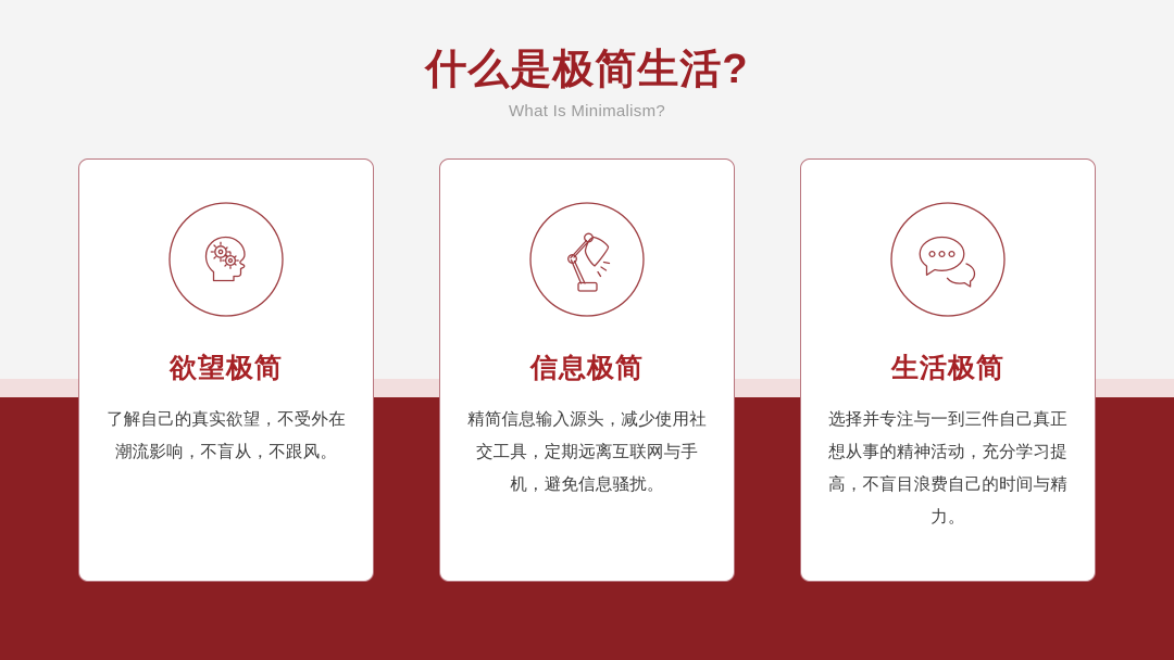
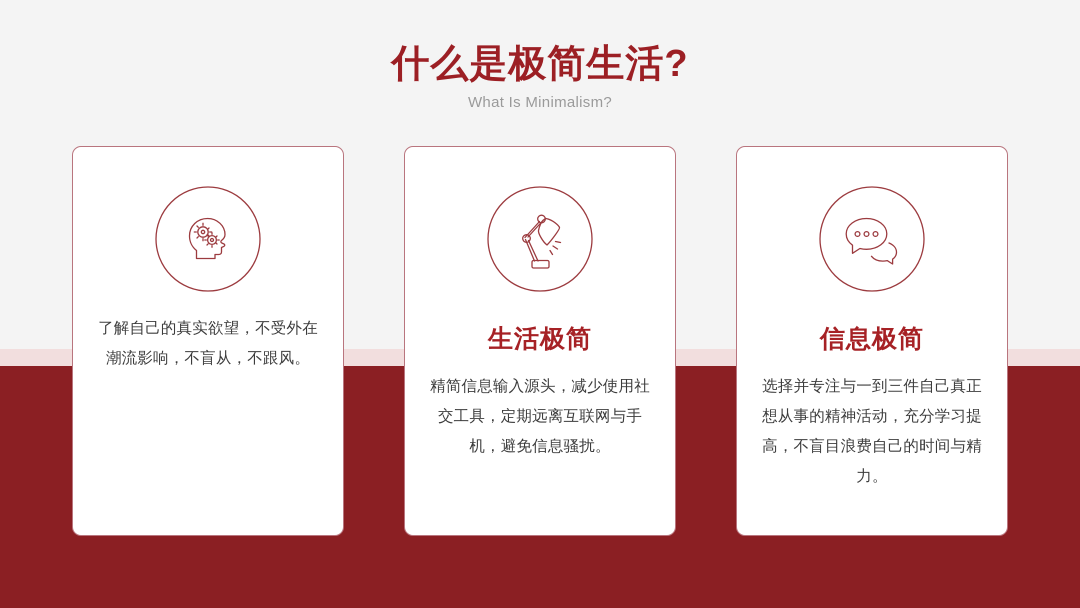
  什么是极简生活?
  What Is Minimalism?
- 欲望极简
  了解自己的真实欲望，不受外在潮流影响，不盲从，不跟风。
- 信息极简
+ 生活极简
  精简信息输入源头，减少使用社交工具，定期远离互联网与手机，避免信息骚扰。
- 生活极简
+ 信息极简
  选择并专注与一到三件自己真正想从事的精神活动，充分学习提高，不盲目浪费自己的时间与精力。
